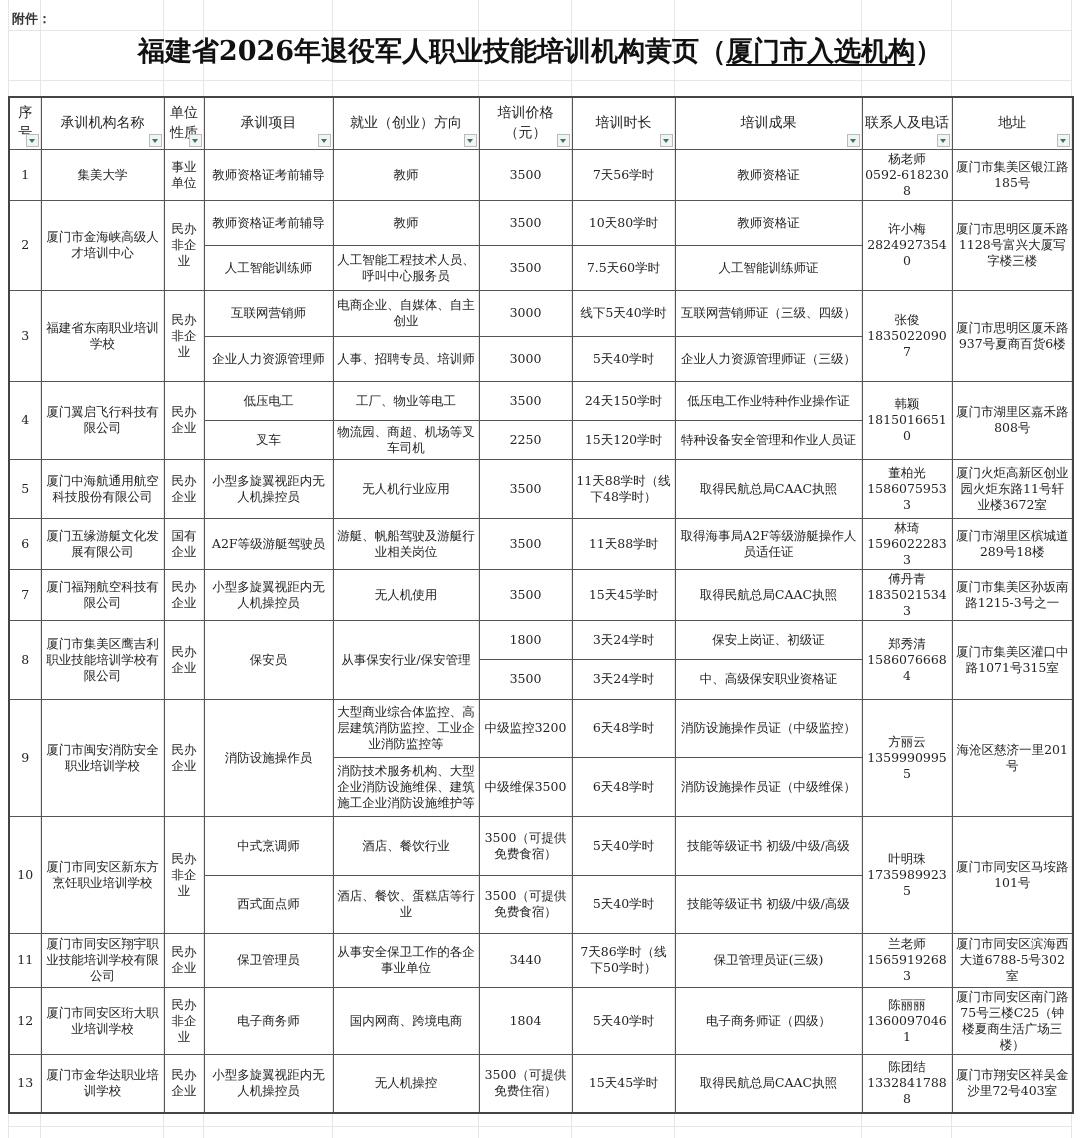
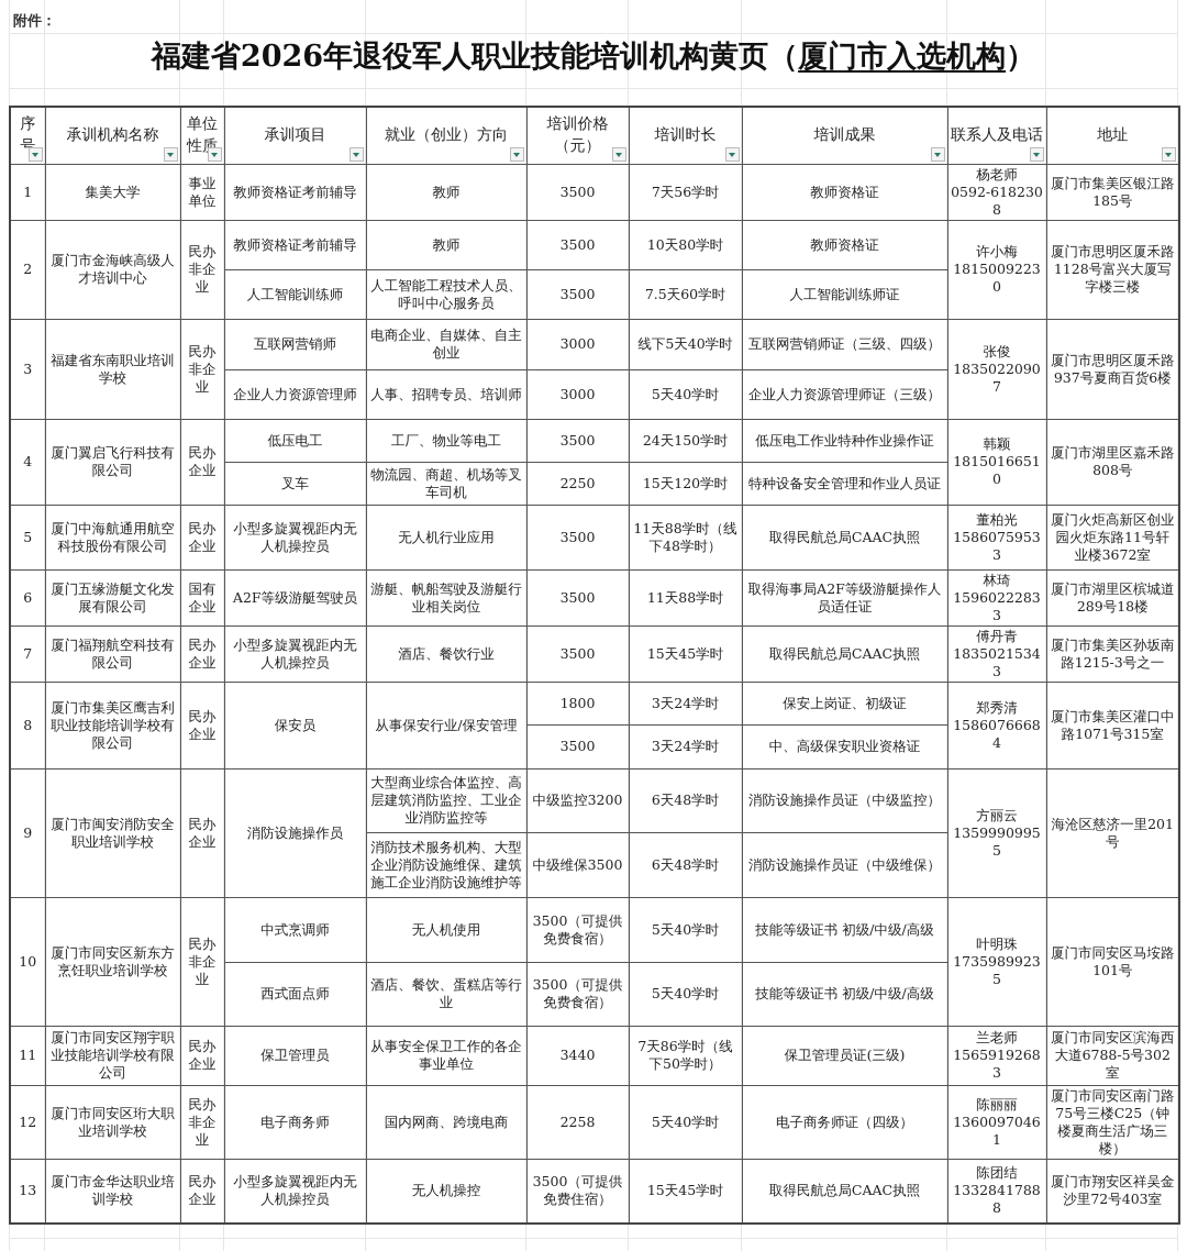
  附件：
  福建省2026年退役军人职业技能培训机构黄页（厦门市入选机构）
  序	承训机构名称	单位性	承训项目	就业（创业）方向	培训价格（元）	培训时长	培训成果	联系人及电话	地址
  1	集美大学	事业单位	教师资格证考前辅导	教师	3500	7天56学时	教师资格证	杨老师0592-6182308	厦门市集美区银江路185号
- 2	厦门市金海峡高级人才培训中心	民办非企业	教师资格证考前辅导	教师	3500	10天80学时	教师资格证	许小梅28249273540	厦门市思明区厦禾路1128号富兴大厦写字楼三楼
+ 2	厦门市金海峡高级人才培训中心	民办非企业	教师资格证考前辅导	教师	3500	10天80学时	教师资格证	许小梅18150092230	厦门市思明区厦禾路1128号富兴大厦写字楼三楼
  人工智能训练师	人工智能工程技术人员、呼叫中心服务员	3500	7.5天60学时	人工智能训练师证
  3	福建省东南职业培训学校	民办非企业	互联网营销师	电商企业、自媒体、自主创业	3000	线下5天40学时	互联网营销师证（三级、四级）	张俊18350220907	厦门市思明区厦禾路937号夏商百货6楼
  企业人力资源管理师	人事、招聘专员、培训师	3000	5天40学时	企业人力资源管理师证（三级）
  4	厦门翼启飞行科技有限公司	民办企业	低压电工	工厂、物业等电工	3500	24天150学时	低压电工作业特种作业操作证	韩颖18150166510	厦门市湖里区嘉禾路808号
  叉车	物流园、商超、机场等叉车司机	2250	15天120学时	特种设备安全管理和作业人员证
  5	厦门中海航通用航空科技股份有限公司	民办企业	小型多旋翼视距内无人机操控员	无人机行业应用	3500	11天88学时（线下48学时）	取得民航总局CAAC执照	董柏光15860759533	厦门火炬高新区创业园火炬东路11号轩业楼3672室
  6	厦门五缘游艇文化发展有限公司	国有企业	A2F等级游艇驾驶员	游艇、帆船驾驶及游艇行业相关岗位	3500	11天88学时	取得海事局A2F等级游艇操作人员适任证	林琦15960222833	厦门市湖里区槟城道289号18楼
- 7	厦门福翔航空科技有限公司	民办企业	小型多旋翼视距内无人机操控员	无人机使用	3500	15天45学时	取得民航总局CAAC执照	傅丹青18350215343	厦门市集美区孙坂南路1215-3号之一
+ 7	厦门福翔航空科技有限公司	民办企业	小型多旋翼视距内无人机操控员	酒店、餐饮行业	3500	15天45学时	取得民航总局CAAC执照	傅丹青18350215343	厦门市集美区孙坂南路1215-3号之一
  8	厦门市集美区鹰吉利职业技能培训学校有限公司	民办企业	保安员	从事保安行业/保安管理	1800	3天24学时	保安上岗证、初级证	郑秀清15860766684	厦门市集美区灌口中路1071号315室
  3500	3天24学时	中、高级保安职业资格证
  9	厦门市闽安消防安全职业培训学校	民办企业	消防设施操作员	大型商业综合体监控、高层建筑消防监控、工业企业消防监控等	中级监控3200	6天48学时	消防设施操作员证（中级监控）	方丽云13599909955	海沧区慈济一里201号
  消防技术服务机构、大型企业消防设施维保、建筑施工企业消防设施维护等	中级维保3500	6天48学时	消防设施操作员证（中级维保）
- 10	厦门市同安区新东方烹饪职业培训学校	民办非企业	中式烹调师	酒店、餐饮行业	3500（可提供免费食宿）	5天40学时	技能等级证书 初级/中级/高级	叶明珠17359899235	厦门市同安区马垵路101号
+ 10	厦门市同安区新东方烹饪职业培训学校	民办非企业	中式烹调师	无人机使用	3500（可提供免费食宿）	5天40学时	技能等级证书 初级/中级/高级	叶明珠17359899235	厦门市同安区马垵路101号
  西式面点师	酒店、餐饮、蛋糕店等行业	3500（可提供免费食宿）	5天40学时	技能等级证书 初级/中级/高级
  11	厦门市同安区翔宇职业技能培训学校有限公司	民办企业	保卫管理员	从事安全保卫工作的各企事业单位	3440	7天86学时（线下50学时）	保卫管理员证(三级)	兰老师15659192683	厦门市同安区滨海西大道6788-5号302室
- 12	厦门市同安区珩大职业培训学校	民办非企业	电子商务师	国内网商、跨境电商	1804	5天40学时	电子商务师证（四级）	陈丽丽13600970461	厦门市同安区南门路75号三楼C25（钟楼夏商生活广场三楼）
+ 12	厦门市同安区珩大职业培训学校	民办非企业	电子商务师	国内网商、跨境电商	2258	5天40学时	电子商务师证（四级）	陈丽丽13600970461	厦门市同安区南门路75号三楼C25（钟楼夏商生活广场三楼）
  13	厦门市金华达职业培训学校	民办企业	小型多旋翼视距内无人机操控员	无人机操控	3500（可提供免费住宿）	15天45学时	取得民航总局CAAC执照	陈团结13328417888	厦门市翔安区祥吴金沙里72号403室
